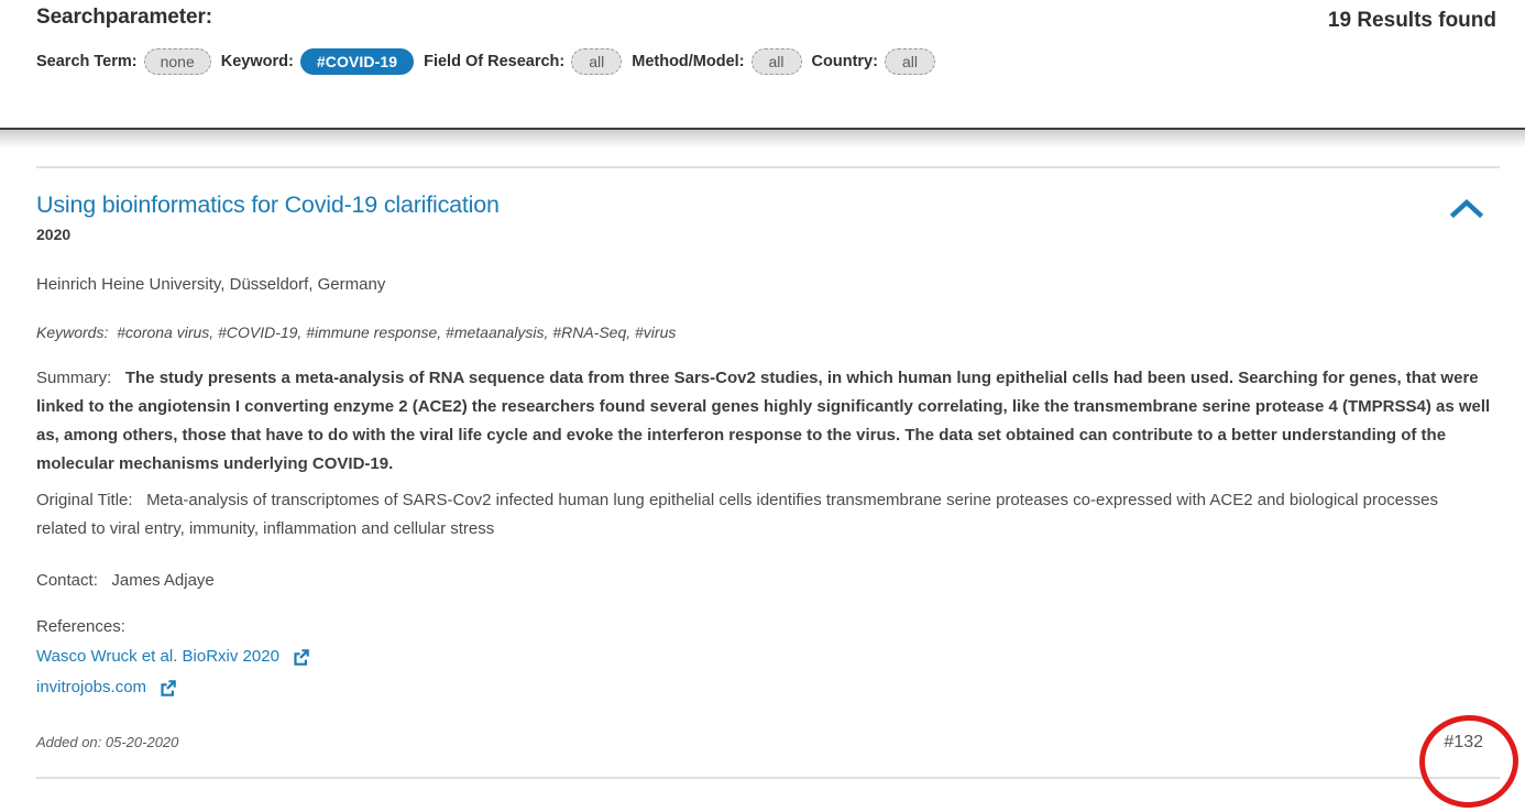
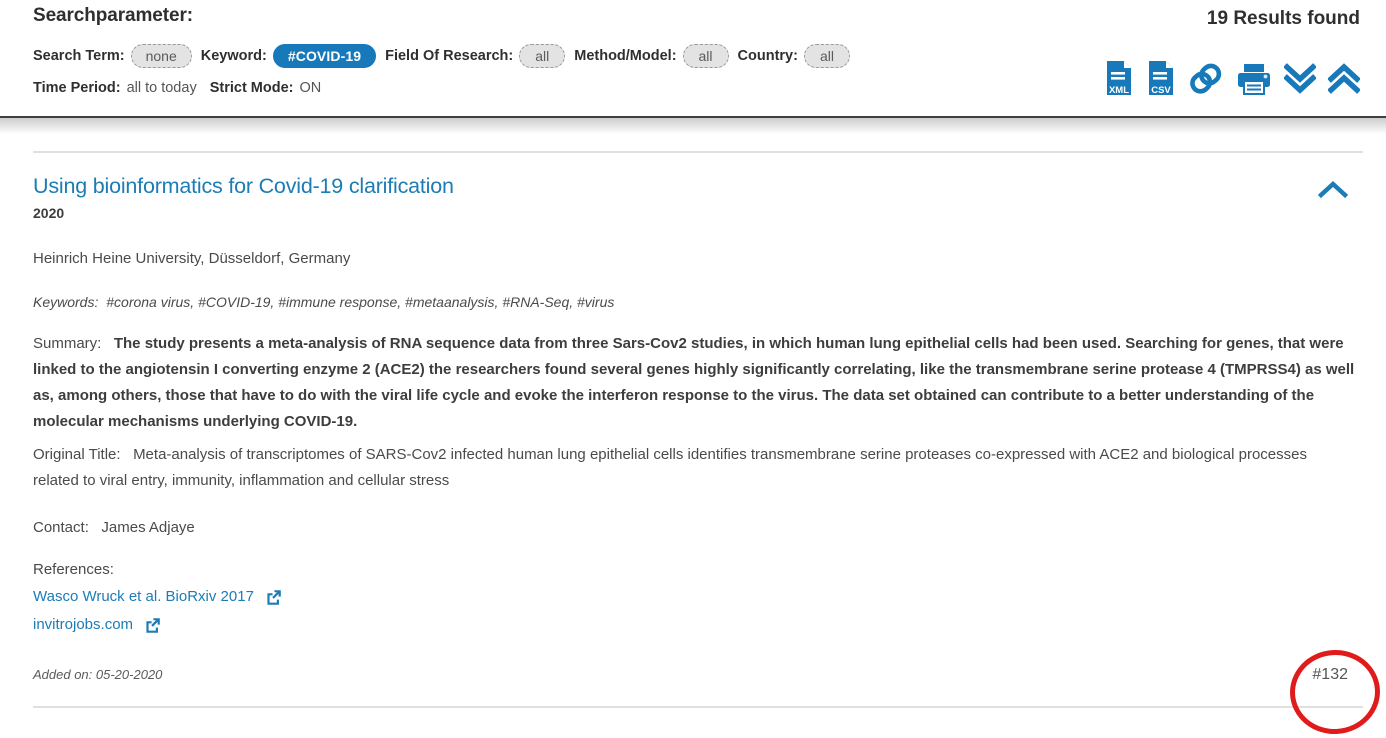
  Searchparameter:
  Search Term:
  none
  Keyword:
  #COVID-19
  Field Of Research:
  all
  Method/Model:
  all
  Country:
  all
+ Time Period:
+ all to today
+ Strict Mode:
+ ON
  19 Results found
+ XML
+ CSV
  Using bioinformatics for Covid-19 clarification
  2020
  Heinrich Heine University, Düsseldorf, Germany
  Keywords: #corona virus, #COVID-19, #immune response, #metaanalysis, #RNA-Seq, #virus
  Summary: The study presents a meta-analysis of RNA sequence data from three Sars-Cov2 studies, in which human lung epithelial cells had been used. Searching for genes, that were linked to the angiotensin I converting enzyme 2 (ACE2) the researchers found several genes highly significantly correlating, like the transmembrane serine protease 4 (TMPRSS4) as well as, among others, those that have to do with the viral life cycle and evoke the interferon response to the virus. The data set obtained can contribute to a better understanding of the molecular mechanisms underlying COVID-19.
  Original Title: Meta-analysis of transcriptomes of SARS-Cov2 infected human lung epithelial cells identifies transmembrane serine proteases co-expressed with ACE2 and biological processes related to viral entry, immunity, inflammation and cellular stress
  Contact: James Adjaye
  References:
- Wasco Wruck et al. BioRxiv 2020
+ Wasco Wruck et al. BioRxiv 2017
  invitrojobs.com
  Added on: 05-20-2020
  #132
